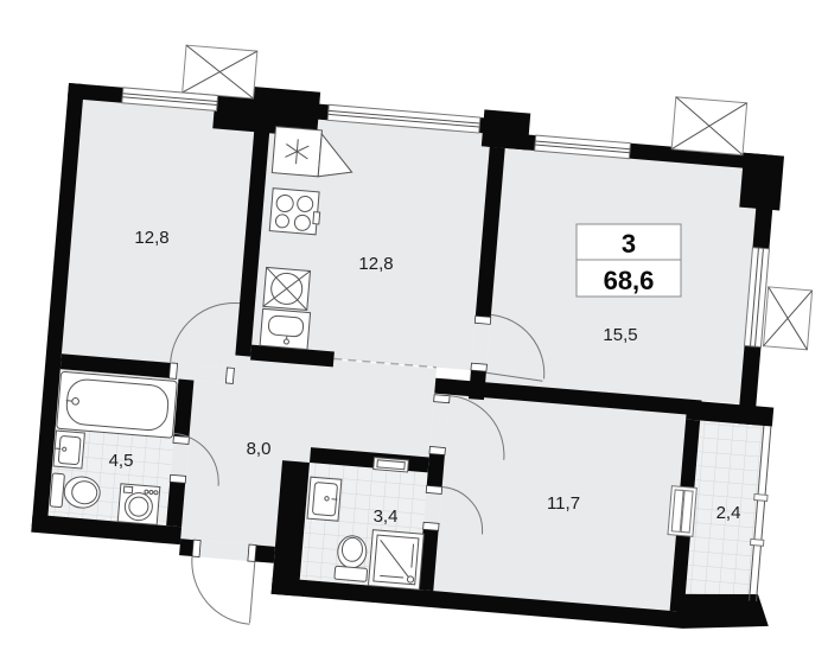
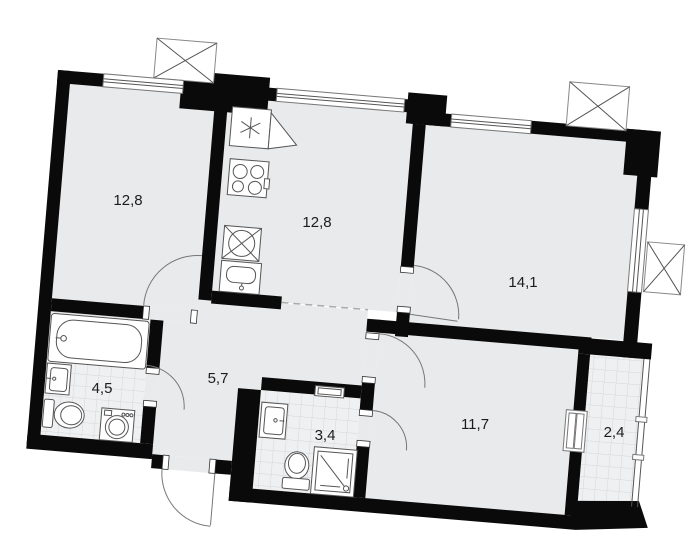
  12,8
  12,8
- 15,5
+ 14,1
  4,5
- 8,0
+ 5,7
  3,4
  11,7
  2,4
- 3
- 68,6
